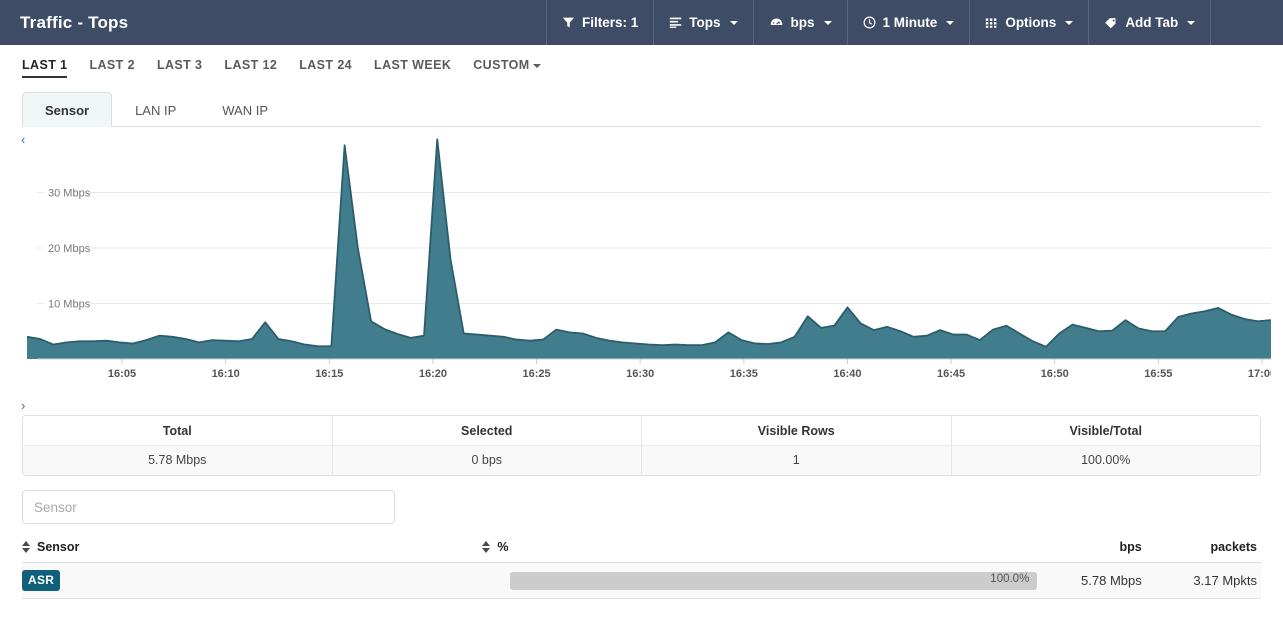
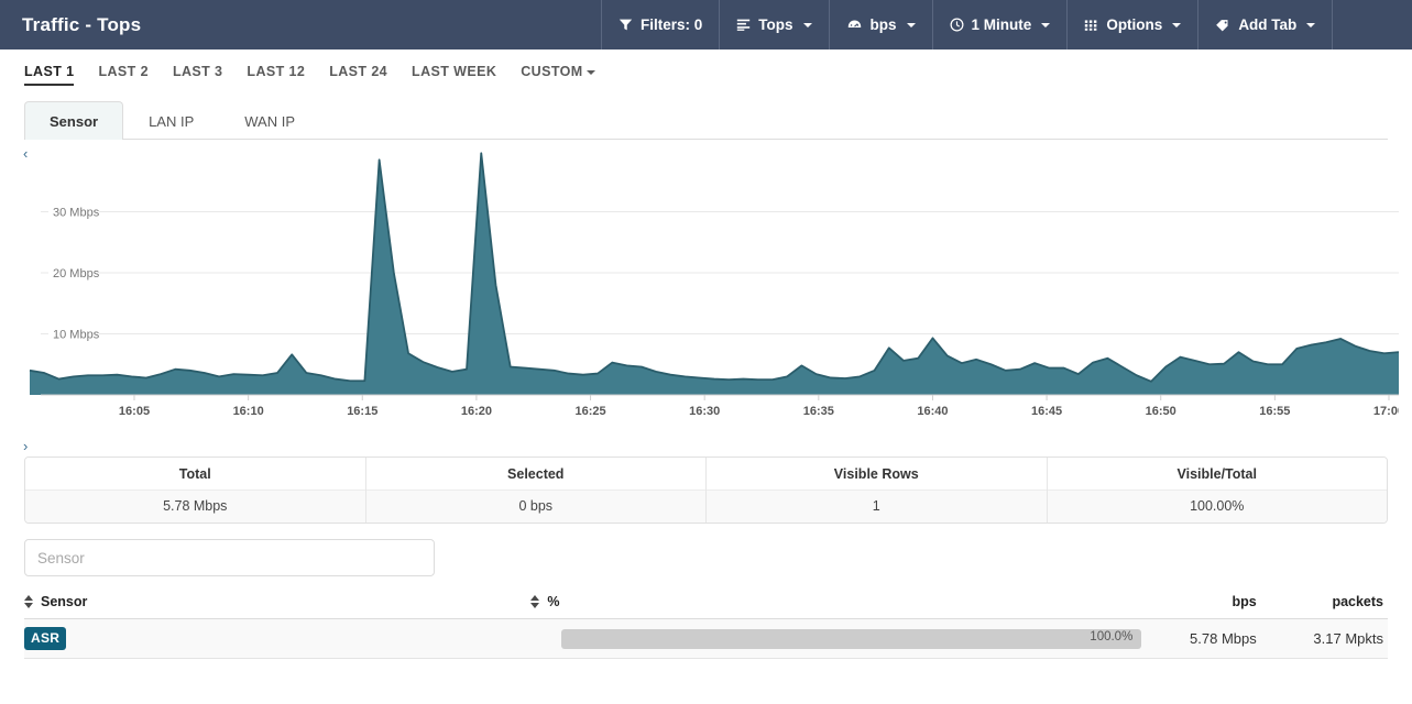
  Traffic - Tops
- Filters: 1
+ Filters: 0
  Tops
  bps
  1 Minute
  Options
  Add Tab
  LAST 1
  LAST 2
  LAST 3
  LAST 12
  LAST 24
  LAST WEEK
  CUSTOM
  Sensor
  LAN IP
  WAN IP
  ‹
  ›
  10 Mbps
  20 Mbps
  30 Mbps
  16:05
  16:10
  16:15
  16:20
  16:25
  16:30
  16:35
  16:40
  16:45
  16:50
  16:55
  17:0
  Total
  5.78 Mbps
  Selected
  0 bps
  Visible Rows
  1
  Visible/Total
  100.00%
  Sensor
  Sensor	%	bps	packets
  ASR	100.0%	5.78 Mbps	3.17 Mpkts
